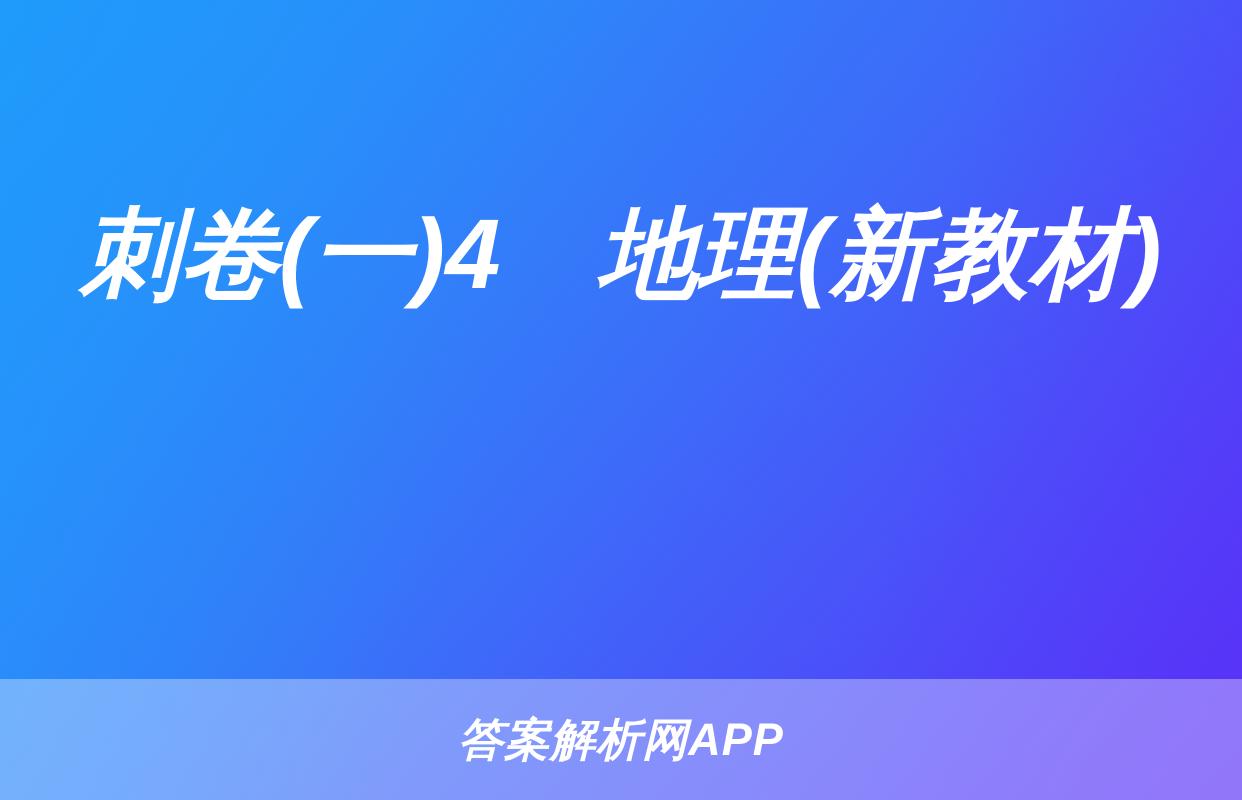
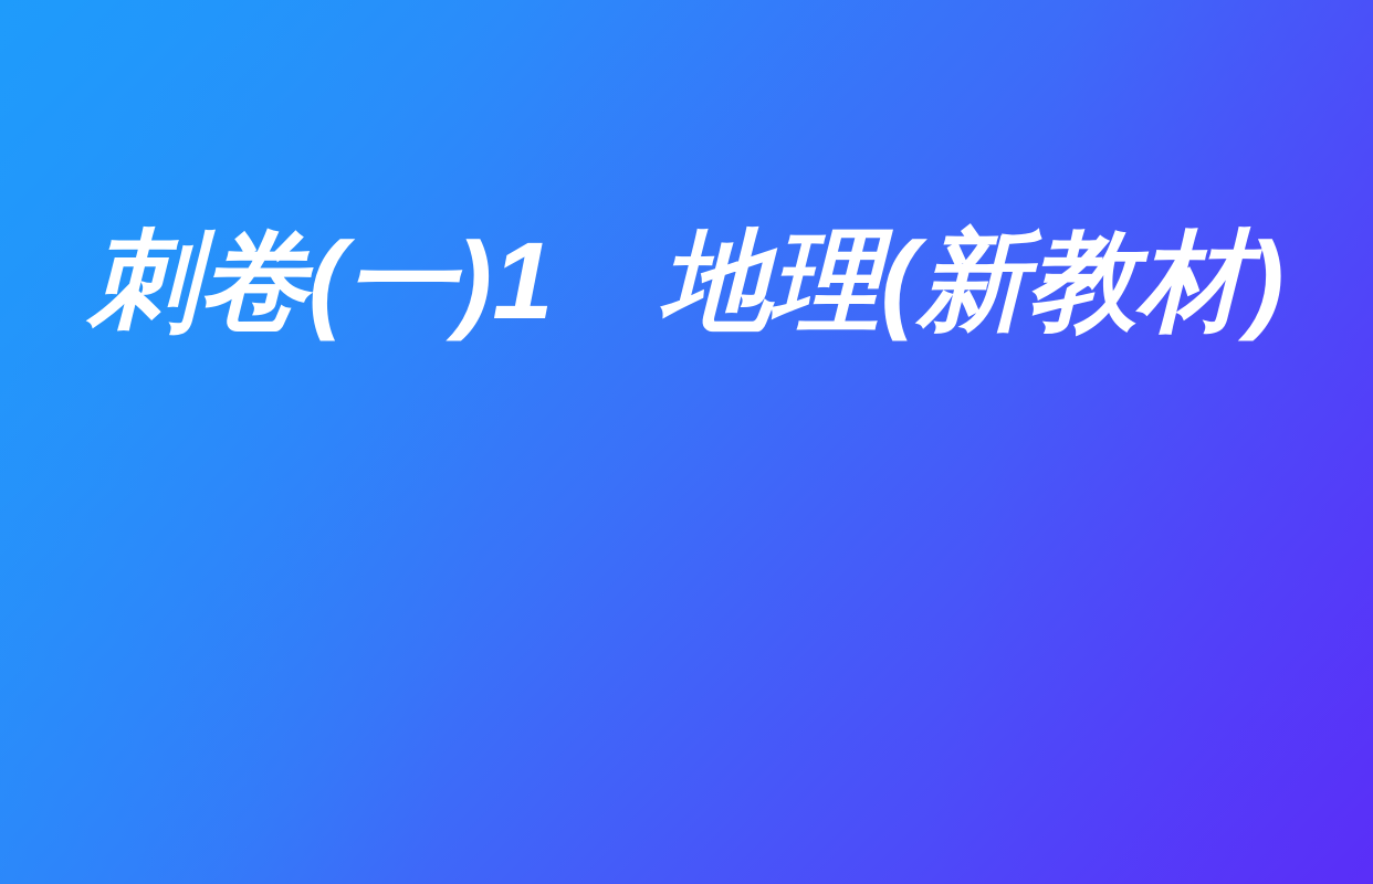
- 刺卷(一)4
+ 刺卷(一)1
  地理(新教材)
- 答案解析网APP
